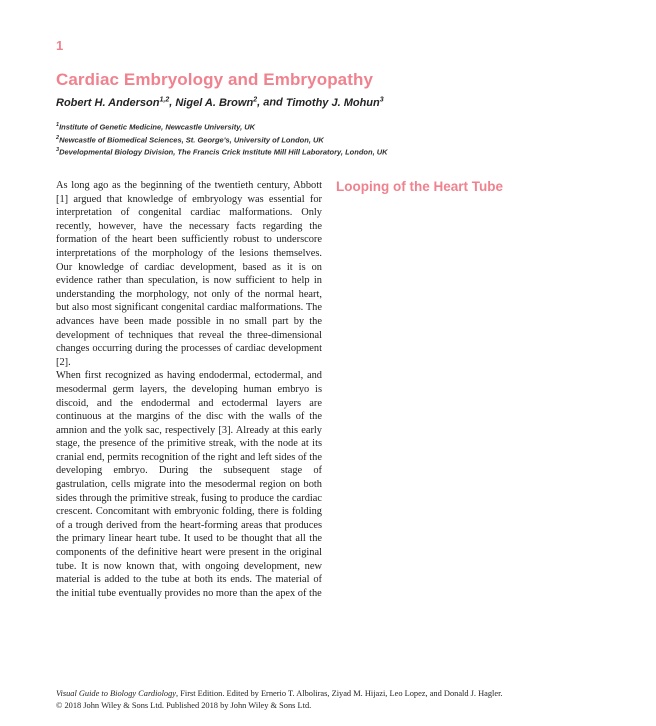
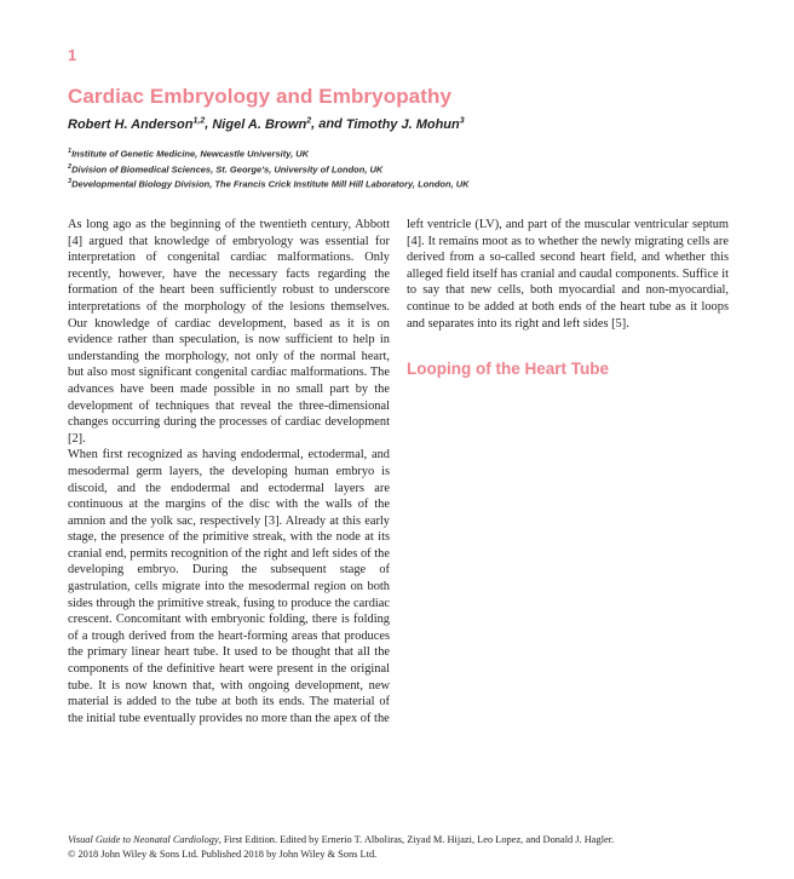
  1
  Cardiac Embryology and Embryopathy
  Robert H. Anderson , Nigel A. Brown , and Timothy J. Mohun
  Institute of Genetic Medicine, Newcastle University, UK
- Newcastle of Biomedical Sciences, St. George's, University of London, UK
+ Division of Biomedical Sciences, St. George's, University of London, UK
  Developmental Biology Division, The Francis Crick Institute Mill Hill Laboratory, London, UK
- As long ago as the beginning of the twentieth century, Abbott [1] argued that knowledge of embryology was essential for interpretation of congenital cardiac malformations. Only recently, however, have the necessary facts regarding the formation of the heart been sufficiently robust to underscore interpretations of the morphology of the lesions themselves. Our knowledge of cardiac development, based as it is on evidence rather than speculation, is now sufficient to help in understanding the morphology, not only of the normal heart, but also most significant congenital cardiac malformations. The advances have been made possible in no small part by the development of techniques that reveal the three-dimensional changes occurring during the processes of cardiac development [2].
+ As long ago as the beginning of the twentieth century, Abbott [4] argued that knowledge of embryology was essential for interpretation of congenital cardiac malformations. Only recently, however, have the necessary facts regarding the formation of the heart been sufficiently robust to underscore interpretations of the morphology of the lesions themselves. Our knowledge of cardiac development, based as it is on evidence rather than speculation, is now sufficient to help in understanding the morphology, not only of the normal heart, but also most significant congenital cardiac malformations. The advances have been made possible in no small part by the development of techniques that reveal the three-dimensional changes occurring during the processes of cardiac development [2].
  When first recognized as having endodermal, ectodermal, and mesodermal germ layers, the developing human embryo is discoid, and the endodermal and ectodermal layers are continuous at the margins of the disc with the walls of the amnion and the yolk sac, respectively [3]. Already at this early stage, the presence of the primitive streak, with the node at its cranial end, permits recognition of the right and left sides of the developing embryo. During the subsequent stage of gastrulation, cells migrate into the mesodermal region on both sides through the primitive streak, fusing to produce the cardiac crescent. Concomitant with embryonic folding, there is folding of a trough derived from the heart-forming areas that produces the primary linear heart tube. It used to be thought that all the components of the definitive heart were present in the original tube. It is now known that, with ongoing development, new material is added to the tube at both its ends. The material of the initial tube eventually provides no more than the apex of the
+ left ventricle (LV), and part of the muscular ventricular septum [4]. It remains moot as to whether the newly migrating cells are derived from a so-called second heart field, and whether this alleged field itself has cranial and caudal components. Suffice it to say that new cells, both myocardial and non-myocardial, continue to be added at both ends of the heart tube as it loops and separates into its right and left sides [5].
  Looping of the Heart Tube
- Visual Guide to Biology Cardiology, First Edition. Edited by Ernerio T. Alboliras, Ziyad M. Hijazi, Leo Lopez, and Donald J. Hagler.
+ Visual Guide to Neonatal Cardiology, First Edition. Edited by Ernerio T. Alboliras, Ziyad M. Hijazi, Leo Lopez, and Donald J. Hagler.
  © 2018 John Wiley & Sons Ltd. Published 2018 by John Wiley & Sons Ltd.
